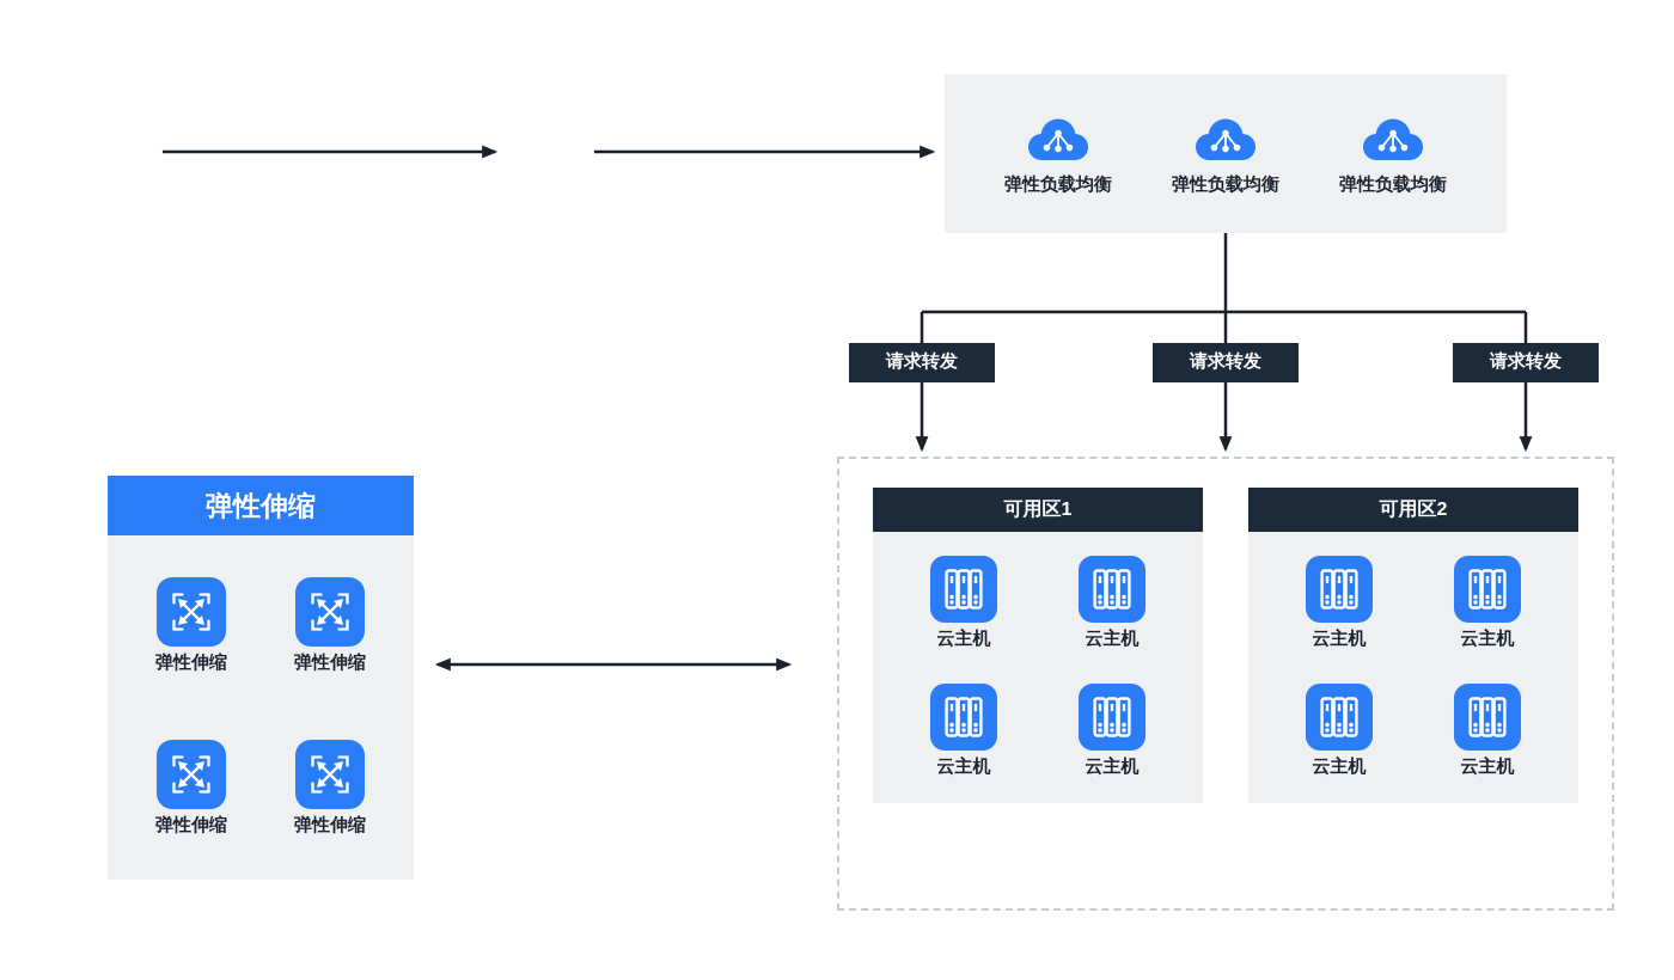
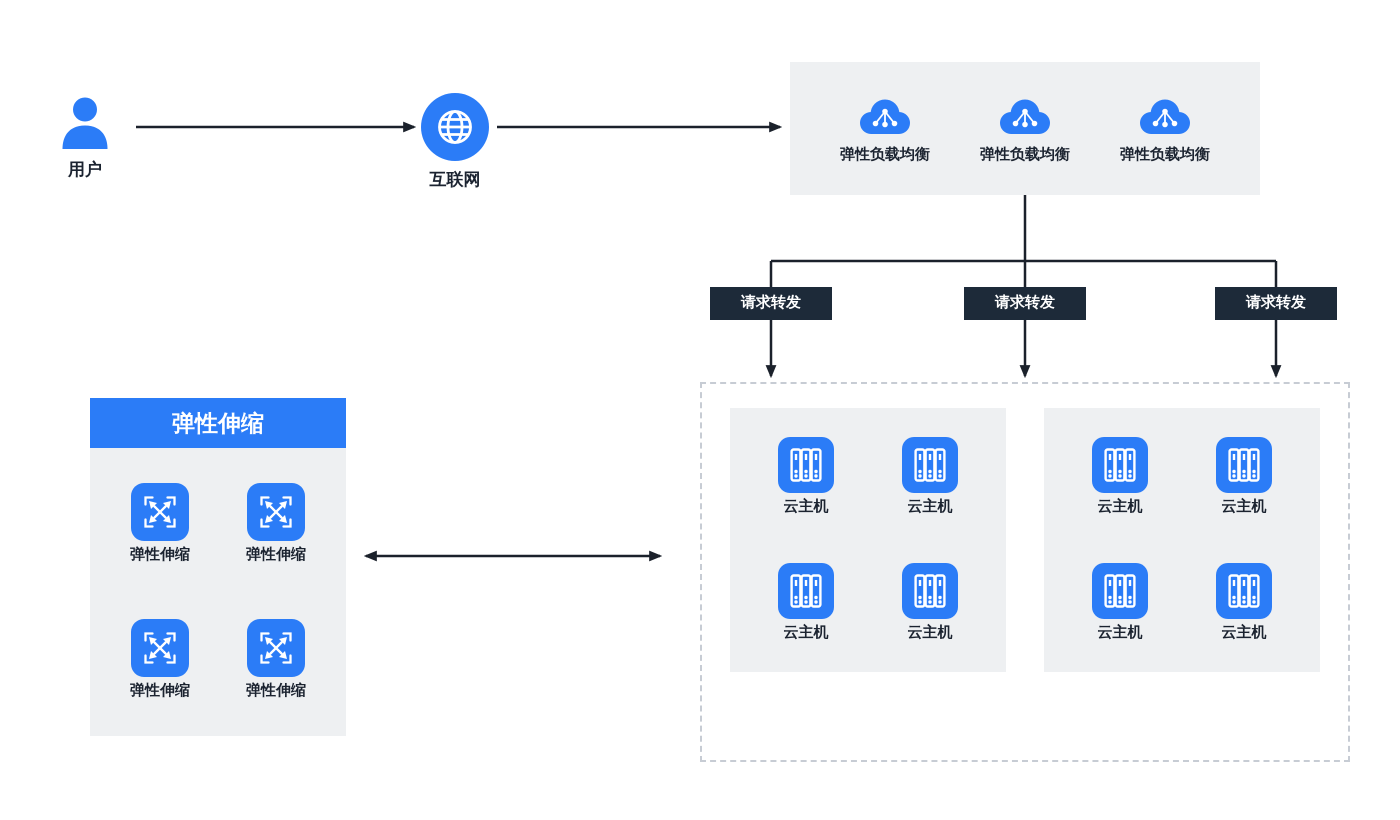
+ 用户
+ 互联网
  弹性负载均衡
  弹性负载均衡
  弹性负载均衡
  请求转发
  请求转发
  请求转发
  弹性伸缩
  弹性伸缩
  弹性伸缩
  弹性伸缩
  弹性伸缩
- 可用区1
  云主机
  云主机
  云主机
  云主机
- 可用区2
  云主机
  云主机
  云主机
  云主机
